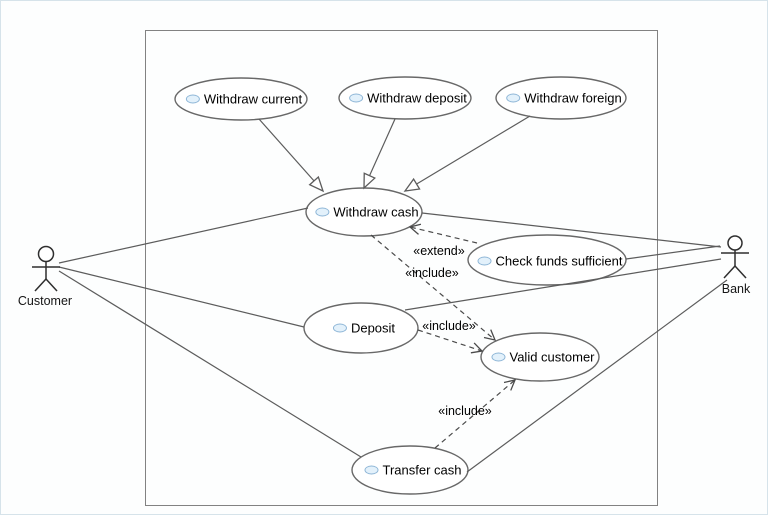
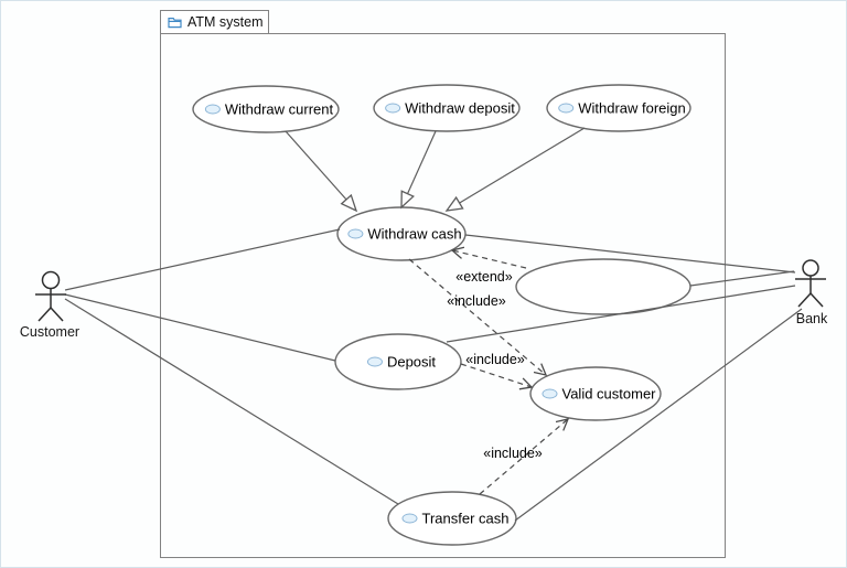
+ ATM system
  Withdraw current
  Withdraw deposit
  Withdraw foreign
  Withdraw cash
- Check funds sufficient
  Deposit
  Valid customer
  Transfer cash
  «extend»
  «include»
  «include»
  «include»
  Customer
  Bank
